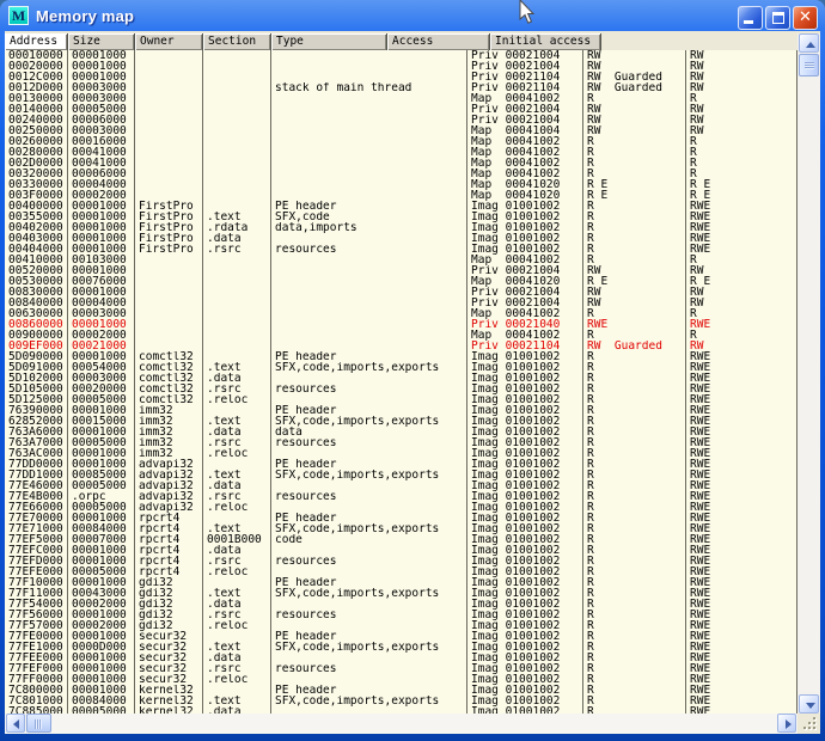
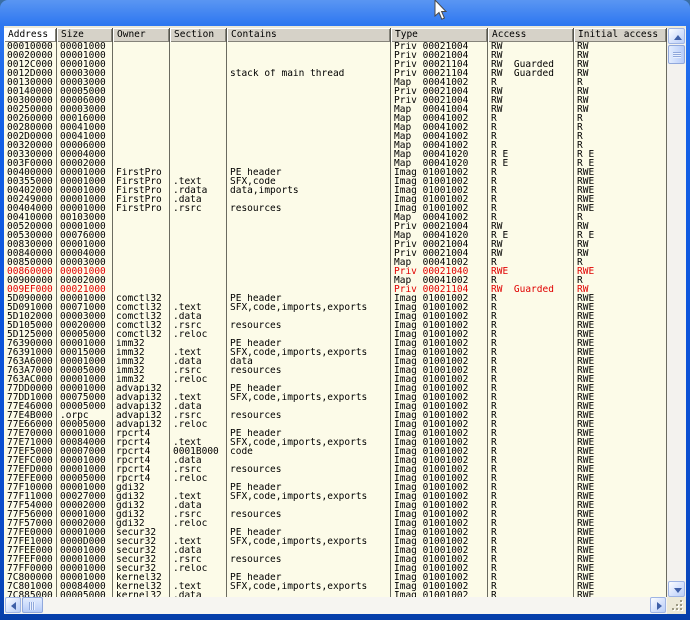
- M
- Memory map
- ✕
  Address
  Size
  Owner
  Section
+ Contains
  Type
  Access
  Initial access
  00010000
  00001000
  Priv 00021004
  RW
  RW
  00020000
  00001000
  Priv 00021004
  RW
  RW
  0012C000
  00001000
  Priv 00021104
  RW Guarded
  RW
  0012D000
  00003000
  stack of main thread
  Priv 00021104
  RW Guarded
  RW
  00130000
  00003000
  Map 00041002
  R
  R
  00140000
  00005000
  Priv 00021004
  RW
  RW
- 00240000
+ 00300000
  00006000
  Priv 00021004
  RW
  RW
  00250000
  00003000
  Map 00041004
  RW
  RW
  00260000
  00016000
  Map 00041002
  R
  R
  00280000
  00041000
  Map 00041002
  R
  R
  002D0000
  00041000
  Map 00041002
  R
  R
  00320000
  00006000
  Map 00041002
  R
  R
  00330000
  00004000
  Map 00041020
  R E
  R E
  003F0000
  00002000
  Map 00041020
  R E
  R E
  00400000
  00001000
  FirstPro
  PE header
  Imag 01001002
  R
  RWE
  00355000
  00001000
  FirstPro
  .text
  SFX,code
  Imag 01001002
  R
  RWE
  00402000
  00001000
  FirstPro
  .rdata
  data,imports
  Imag 01001002
  R
  RWE
- 00403000
+ 00249000
  00001000
  FirstPro
  .data
  Imag 01001002
  R
  RWE
  00404000
  00001000
  FirstPro
  .rsrc
  resources
  Imag 01001002
  R
  RWE
  00410000
  00103000
  Map 00041002
  R
  R
  00520000
  00001000
  Priv 00021004
  RW
  RW
  00530000
  00076000
  Map 00041020
  R E
  R E
  00830000
  00001000
  Priv 00021004
  RW
  RW
  00840000
  00004000
  Priv 00021004
  RW
  RW
- 00630000
+ 00850000
  00003000
  Map 00041002
  R
  R
  00860000
  00001000
  Priv 00021040
  RWE
  RWE
  00900000
  00002000
  Map 00041002
  R
  R
  009EF000
  00021000
  Priv 00021104
  RW Guarded
  RW
  5D090000
  00001000
  comctl32
  PE header
  Imag 01001002
  R
  RWE
  5D091000
- 00054000
+ 00071000
  comctl32
  .text
  SFX,code,imports,exports
  Imag 01001002
  R
  RWE
  5D102000
  00003000
  comctl32
  .data
  Imag 01001002
  R
  RWE
  5D105000
  00020000
  comctl32
  .rsrc
  resources
  Imag 01001002
  R
  RWE
  5D125000
  00005000
  comctl32
  .reloc
  Imag 01001002
  R
  RWE
  76390000
  00001000
  imm32
  PE header
  Imag 01001002
  R
  RWE
- 62852000
+ 76391000
  00015000
  imm32
  .text
  SFX,code,imports,exports
  Imag 01001002
  R
  RWE
  763A6000
  00001000
  imm32
  .data
  data
  Imag 01001002
  R
  RWE
  763A7000
  00005000
  imm32
  .rsrc
  resources
  Imag 01001002
  R
  RWE
  763AC000
  00001000
  imm32
  .reloc
  Imag 01001002
  R
  RWE
  77DD0000
  00001000
  advapi32
  PE header
  Imag 01001002
  R
  RWE
  77DD1000
- 00085000
+ 00075000
  advapi32
  .text
  SFX,code,imports,exports
  Imag 01001002
  R
  RWE
  77E46000
  00005000
  advapi32
  .data
  Imag 01001002
  R
  RWE
  77E4B000
  .orpc
  advapi32
  .rsrc
  resources
  Imag 01001002
  R
  RWE
  77E66000
  00005000
  advapi32
  .reloc
  Imag 01001002
  R
  RWE
  77E70000
  00001000
  rpcrt4
  PE header
  Imag 01001002
  R
  RWE
  77E71000
  00084000
  rpcrt4
  .text
  SFX,code,imports,exports
  Imag 01001002
  R
  RWE
  77EF5000
  00007000
  rpcrt4
  0001B000
  code
  Imag 01001002
  R
  RWE
  77EFC000
  00001000
  rpcrt4
  .data
  Imag 01001002
  R
  RWE
  77EFD000
  00001000
  rpcrt4
  .rsrc
  resources
  Imag 01001002
  R
  RWE
  77EFE000
  00005000
  rpcrt4
  .reloc
  Imag 01001002
  R
  RWE
  77F10000
  00001000
  gdi32
  PE header
  Imag 01001002
  R
  RWE
  77F11000
- 00043000
+ 00027000
  gdi32
  .text
  SFX,code,imports,exports
  Imag 01001002
  R
  RWE
  77F54000
  00002000
  gdi32
  .data
  Imag 01001002
  R
  RWE
  77F56000
  00001000
  gdi32
  .rsrc
  resources
  Imag 01001002
  R
  RWE
  77F57000
  00002000
  gdi32
  .reloc
  Imag 01001002
  R
  RWE
  77FE0000
  00001000
  secur32
  PE header
  Imag 01001002
  R
  RWE
  77FE1000
  0000D000
  secur32
  .text
  SFX,code,imports,exports
  Imag 01001002
  R
  RWE
  77FEE000
  00001000
  secur32
  .data
  Imag 01001002
  R
  RWE
  77FEF000
  00001000
  secur32
  .rsrc
  resources
  Imag 01001002
  R
  RWE
  77FF0000
  00001000
  secur32
  .reloc
  Imag 01001002
  R
  RWE
  7C800000
  00001000
  kernel32
  PE header
  Imag 01001002
  R
  RWE
  7C801000
  00084000
  kernel32
  .text
  SFX,code,imports,exports
  Imag 01001002
  R
  RWE
  7C885000
  00005000
  kernel32
  .data
  Imag 01001002
  R
  RWE
